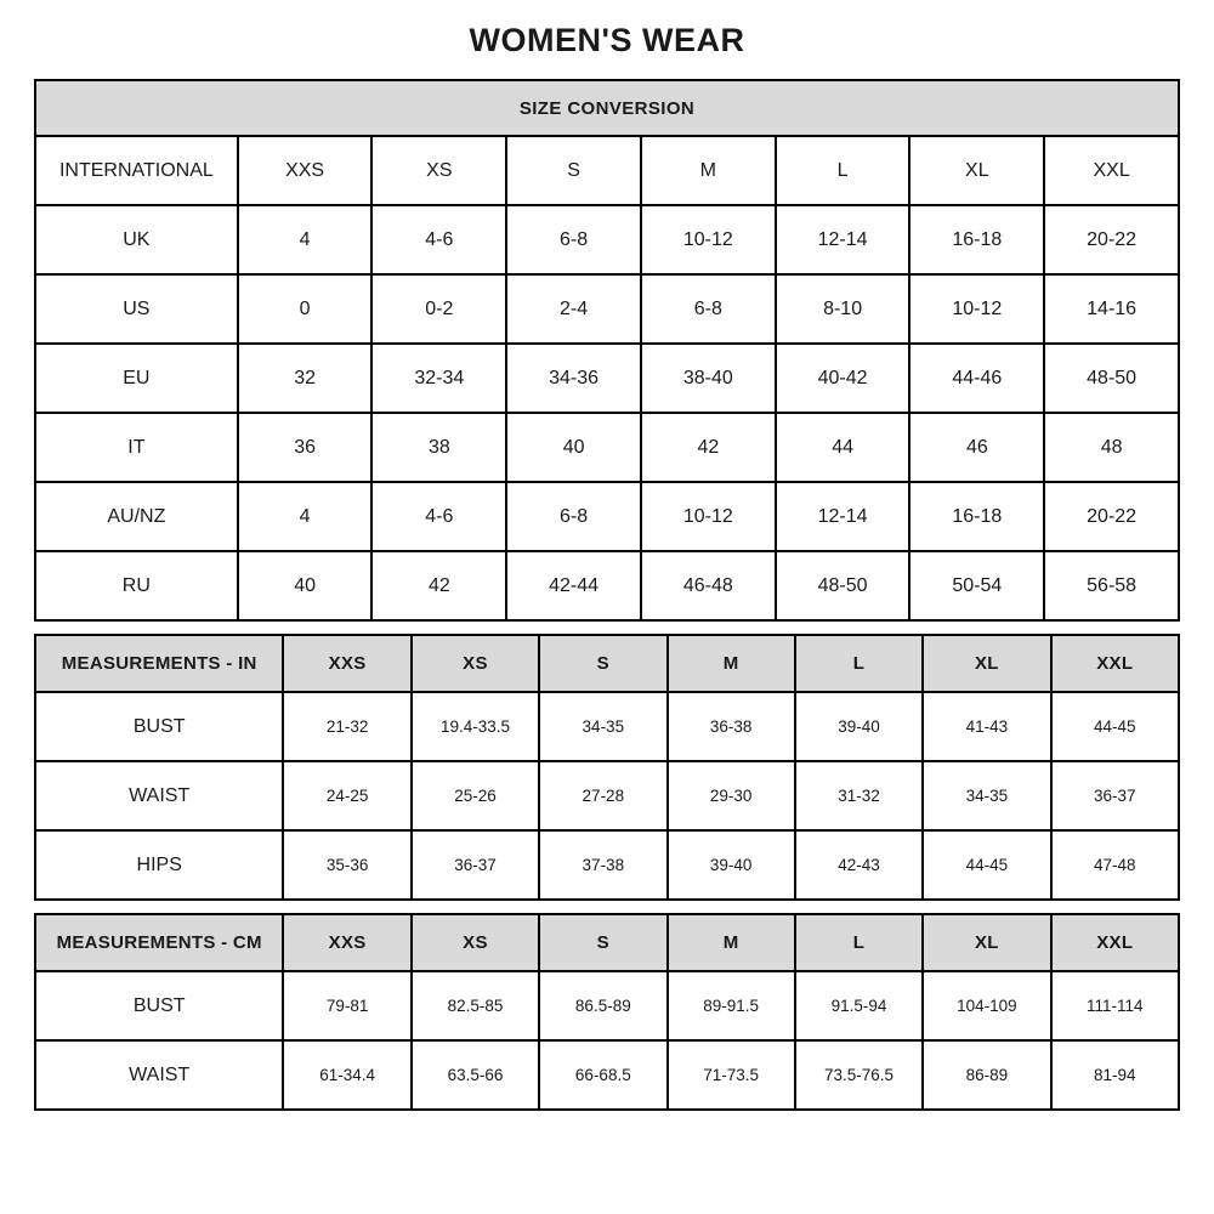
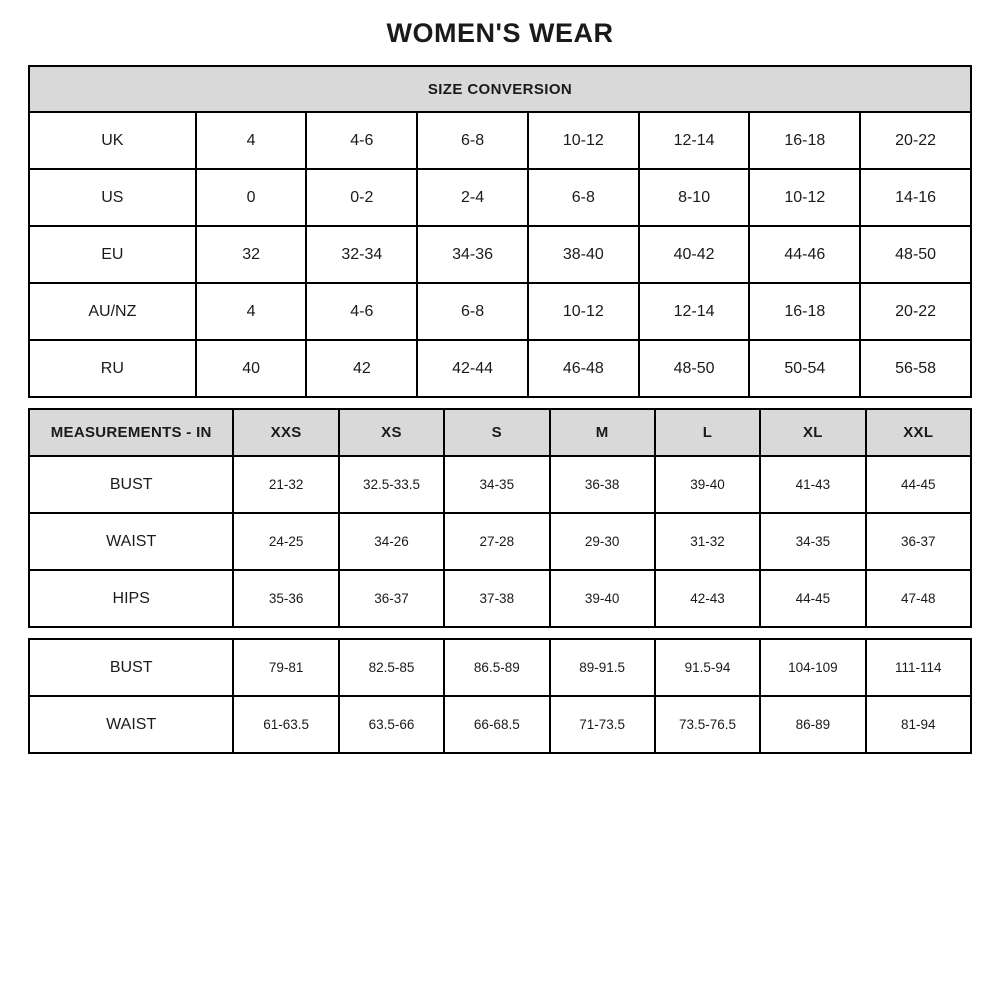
  WOMEN'S WEAR
  SIZE CONVERSION
- INTERNATIONAL	XXS	XS	S	M	L	XL	XXL
  UK	4	4-6	6-8	10-12	12-14	16-18	20-22
  US	0	0-2	2-4	6-8	8-10	10-12	14-16
  EU	32	32-34	34-36	38-40	40-42	44-46	48-50
- IT	36	38	40	42	44	46	48
  AU/NZ	4	4-6	6-8	10-12	12-14	16-18	20-22
  RU	40	42	42-44	46-48	48-50	50-54	56-58
  MEASUREMENTS - IN	XXS	XS	S	M	L	XL	XXL
- BUST	21-32	19.4-33.5	34-35	36-38	39-40	41-43	44-45
+ BUST	21-32	32.5-33.5	34-35	36-38	39-40	41-43	44-45
- WAIST	24-25	25-26	27-28	29-30	31-32	34-35	36-37
+ WAIST	24-25	34-26	27-28	29-30	31-32	34-35	36-37
  HIPS	35-36	36-37	37-38	39-40	42-43	44-45	47-48
- MEASUREMENTS - CM	XXS	XS	S	M	L	XL	XXL
  BUST	79-81	82.5-85	86.5-89	89-91.5	91.5-94	104-109	111-114
- WAIST	61-34.4	63.5-66	66-68.5	71-73.5	73.5-76.5	86-89	81-94
+ WAIST	61-63.5	63.5-66	66-68.5	71-73.5	73.5-76.5	86-89	81-94
